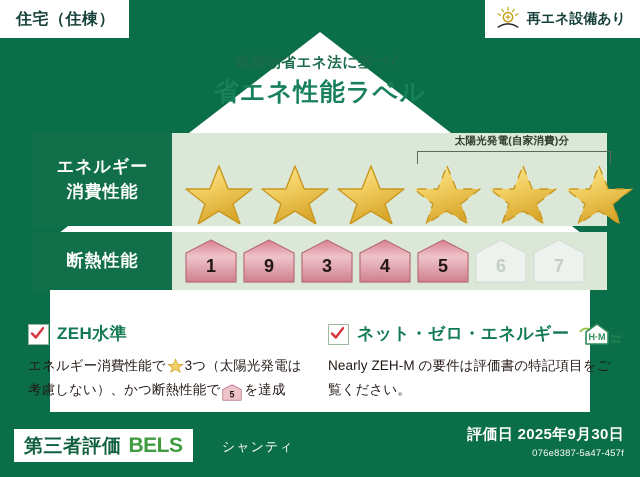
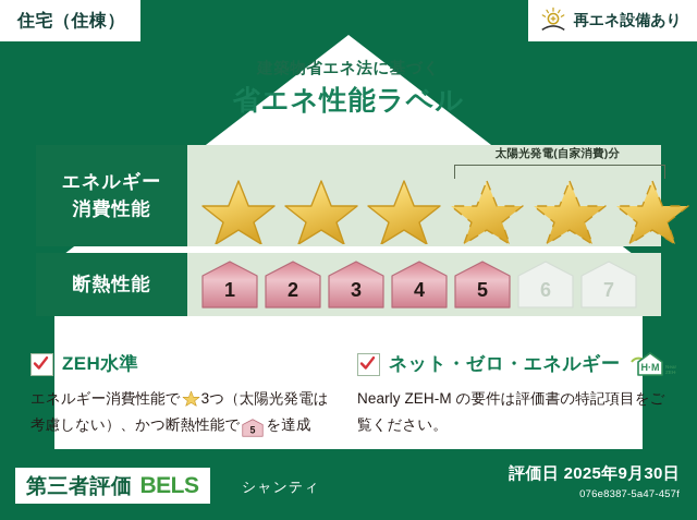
  住宅（住棟）
  再エネ設備あり
  建築物省エネ法に基づく
  省エネ性能ラベル
  エネルギー
  消費性能
  太陽光発電(自家消費)分
  断熱性能
  1
- 9
+ 2
  3
  4
  5
  6
  7
  ZEH水準
  エネルギー消費性能で 3つ（太陽光発電は考慮しない）、かつ断熱性能で
  5
  を達成
  ネット・ゼロ・エネルギー
  H·M
  Nearly ZEH-M の要件は評価書の特記項目をご覧ください。
  第三者評価
  BELS
  シャンティ
  評価日 2025年9月30日
  076e8387-5a47-457f
